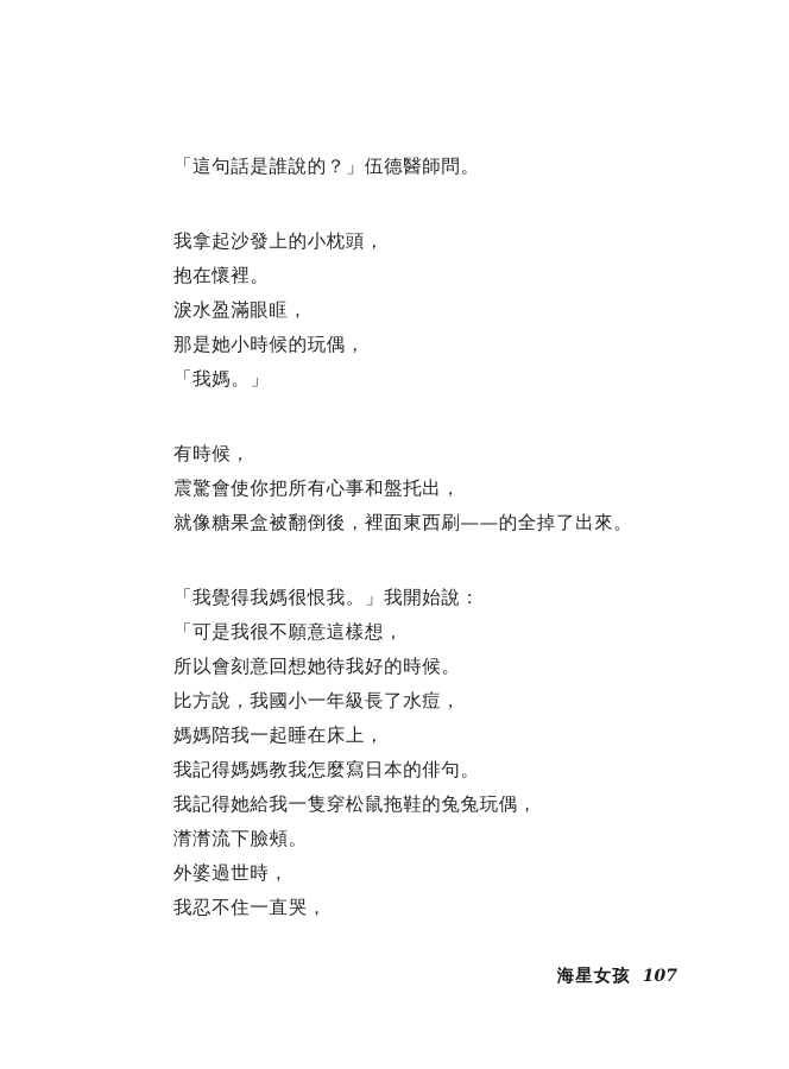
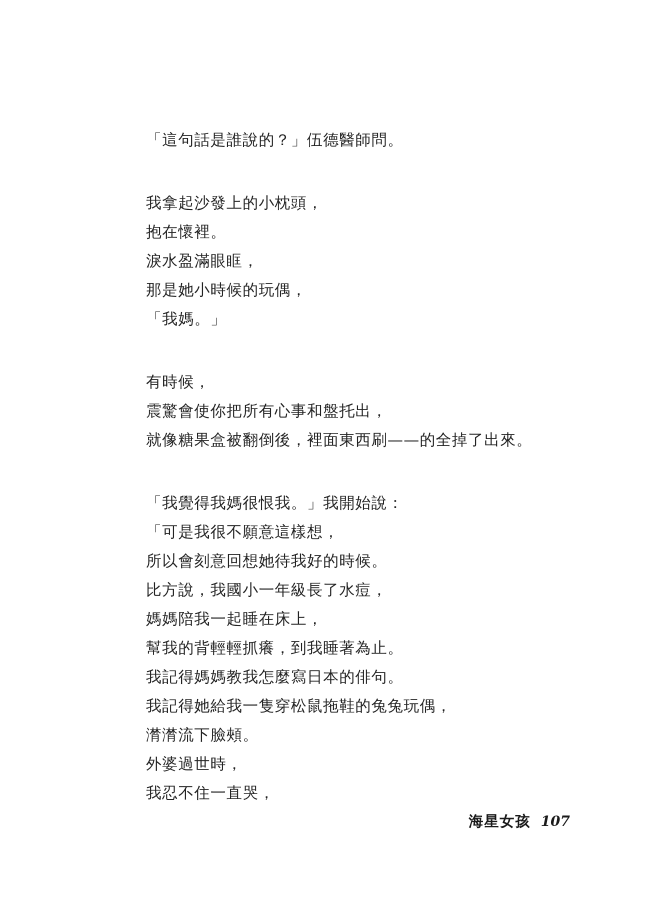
  「這句話是誰說的？」伍德醫師問。
  我拿起沙發上的小枕頭，
  抱在懷裡。
  淚水盈滿眼眶，
  那是她小時候的玩偶，
  「我媽。」
  有時候，
  震驚會使你把所有心事和盤托出，
  就像糖果盒被翻倒後，裡面東西刷——的全掉了出來。
  「我覺得我媽很恨我。」我開始說：
  「可是我很不願意這樣想，
  所以會刻意回想她待我好的時候。
  比方說，我國小一年級長了水痘，
  媽媽陪我一起睡在床上，
+ 幫我的背輕輕抓癢，到我睡著為止。
  我記得媽媽教我怎麼寫日本的俳句。
  我記得她給我一隻穿松鼠拖鞋的兔兔玩偶，
  潸潸流下臉頰。
  外婆過世時，
  我忍不住一直哭，
  海星女孩
  107
